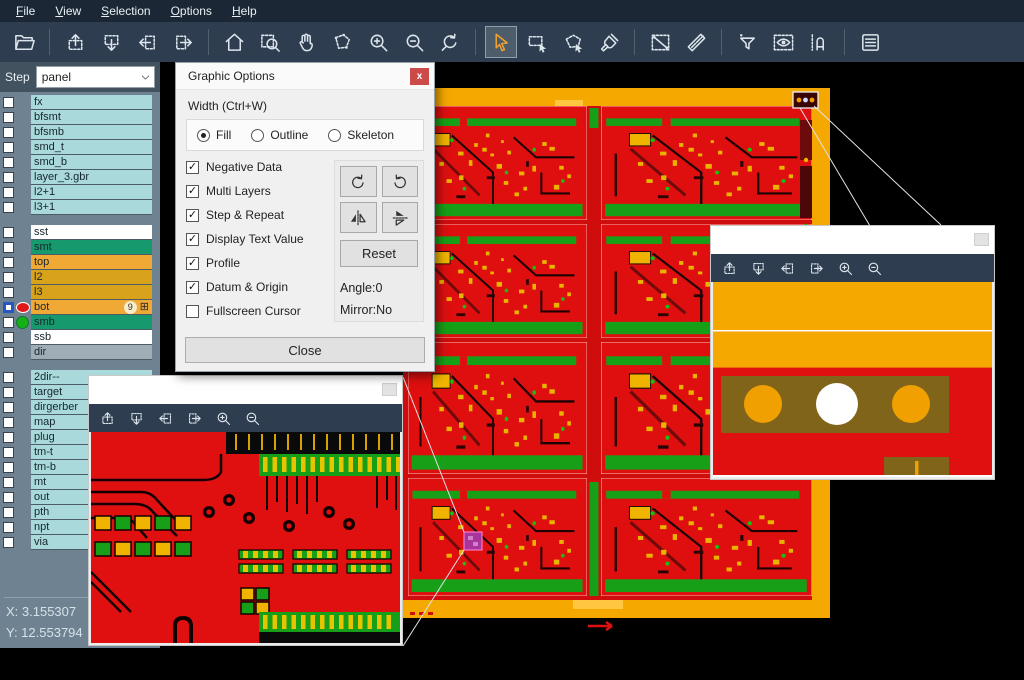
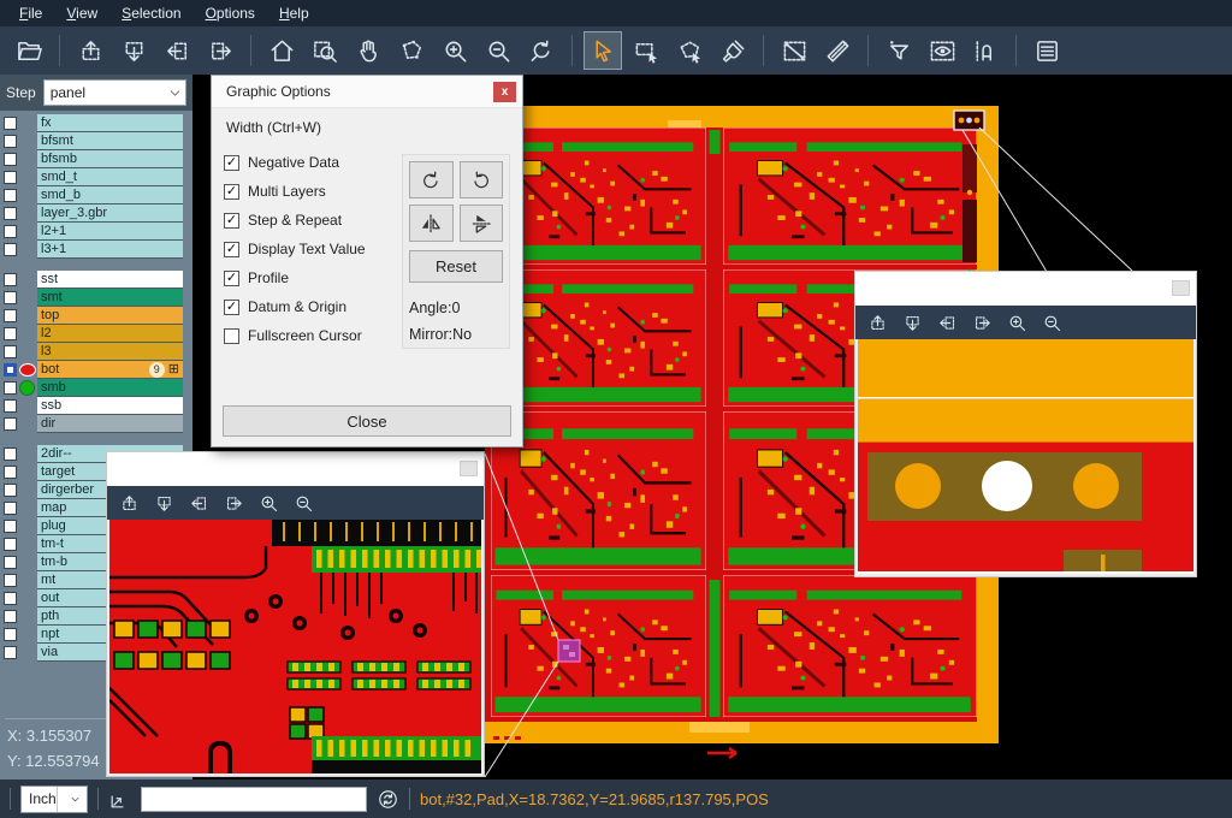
  File
  View
  Selection
  Options
  Help
  Step
  panel
  fx
  bfsmt
  bfsmb
  smd_t
  smd_b
  layer_3.gbr
  l2+1
  l3+1
  sst
  smt
  top
  l2
  l3
  bot
  9
  ⊞
  smb
  ssb
  dir
  2dir--
  target
  dirgerber
  map
  plug
  tm-t
  tm-b
  mt
  out
  pth
  npt
  via
  X: 3.155307
  Y: 12.553794
  Graphic Options
  x
  Width (Ctrl+W)
- Fill
- Outline
- Skeleton
  ✓
  Negative Data
  ✓
  Multi Layers
  ✓
  Step & Repeat
  ✓
  Display Text Value
  ✓
  Profile
  ✓
  Datum & Origin
  Fullscreen Cursor
  Reset
  Angle:0
  Mirror:No
  Close
+ Inch
+ bot,#32,Pad,X=18.7362,Y=21.9685,r137.795,POS
